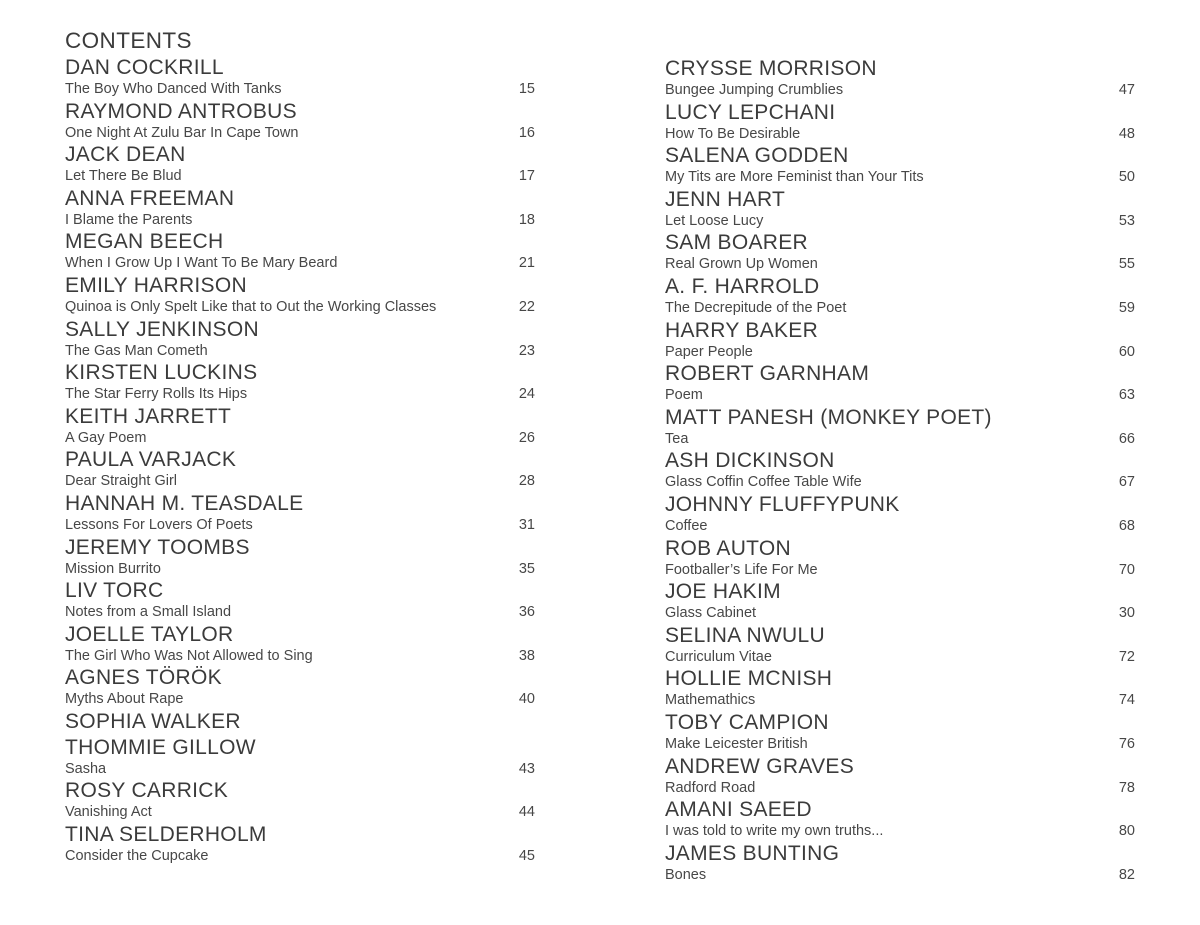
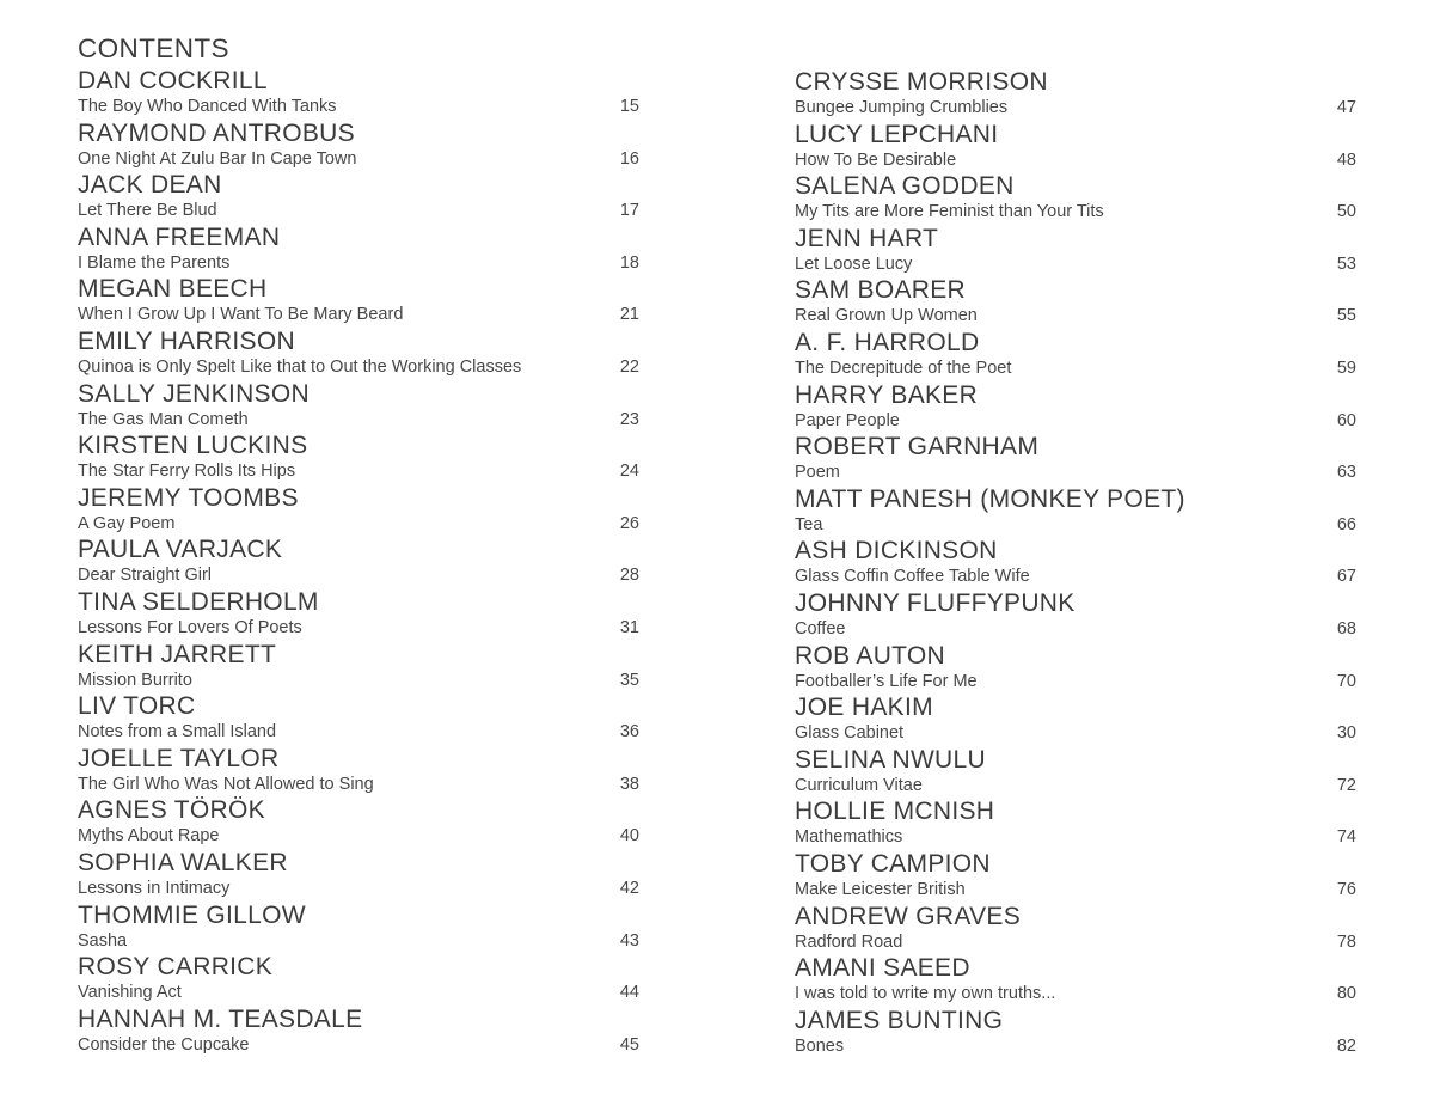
  CONTENTS
  DAN COCKRILL
  The Boy Who Danced With Tanks
  15
  RAYMOND ANTROBUS
  One Night At Zulu Bar In Cape Town
  16
  JACK DEAN
  Let There Be Blud
  17
  ANNA FREEMAN
  I Blame the Parents
  18
  MEGAN BEECH
  When I Grow Up I Want To Be Mary Beard
  21
  EMILY HARRISON
  Quinoa is Only Spelt Like that to Out the Working Classes
  22
  SALLY JENKINSON
  The Gas Man Cometh
  23
  KIRSTEN LUCKINS
  The Star Ferry Rolls Its Hips
  24
- KEITH JARRETT
+ JEREMY TOOMBS
  A Gay Poem
  26
  PAULA VARJACK
  Dear Straight Girl
  28
- HANNAH M. TEASDALE
+ TINA SELDERHOLM
  Lessons For Lovers Of Poets
  31
- JEREMY TOOMBS
+ KEITH JARRETT
  Mission Burrito
  35
  LIV TORC
  Notes from a Small Island
  36
  JOELLE TAYLOR
  The Girl Who Was Not Allowed to Sing
  38
  AGNES TÖRÖK
  Myths About Rape
  40
  SOPHIA WALKER
+ Lessons in Intimacy
+ 42
  THOMMIE GILLOW
  Sasha
  43
  ROSY CARRICK
  Vanishing Act
  44
- TINA SELDERHOLM
+ HANNAH M. TEASDALE
  Consider the Cupcake
  45
  CRYSSE MORRISON
  Bungee Jumping Crumblies
  47
  LUCY LEPCHANI
  How To Be Desirable
  48
  SALENA GODDEN
  My Tits are More Feminist than Your Tits
  50
  JENN HART
  Let Loose Lucy
  53
  SAM BOARER
  Real Grown Up Women
  55
  A. F. HARROLD
  The Decrepitude of the Poet
  59
  HARRY BAKER
  Paper People
  60
  ROBERT GARNHAM
  Poem
  63
  MATT PANESH (MONKEY POET)
  Tea
  66
  ASH DICKINSON
  Glass Coffin Coffee Table Wife
  67
  JOHNNY FLUFFYPUNK
  Coffee
  68
  ROB AUTON
  Footballer’s Life For Me
  70
  JOE HAKIM
  Glass Cabinet
  30
  SELINA NWULU
  Curriculum Vitae
  72
  HOLLIE MCNISH
  Mathemathics
  74
  TOBY CAMPION
  Make Leicester British
  76
  ANDREW GRAVES
  Radford Road
  78
  AMANI SAEED
  I was told to write my own truths...
  80
  JAMES BUNTING
  Bones
  82
